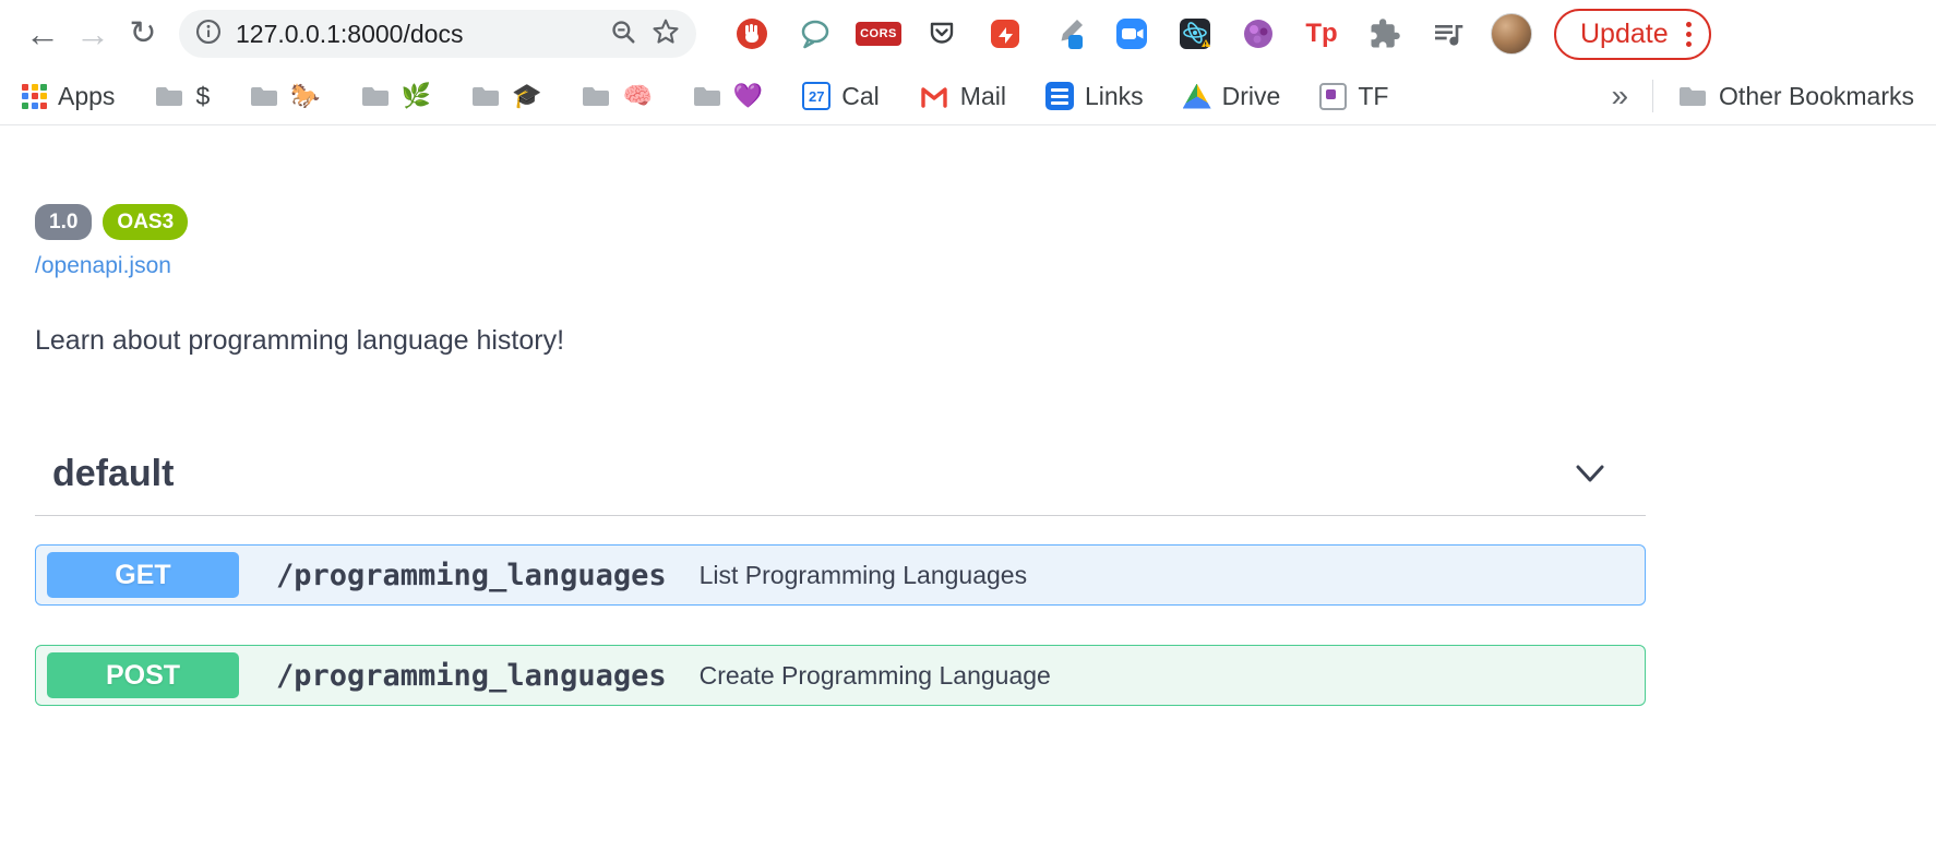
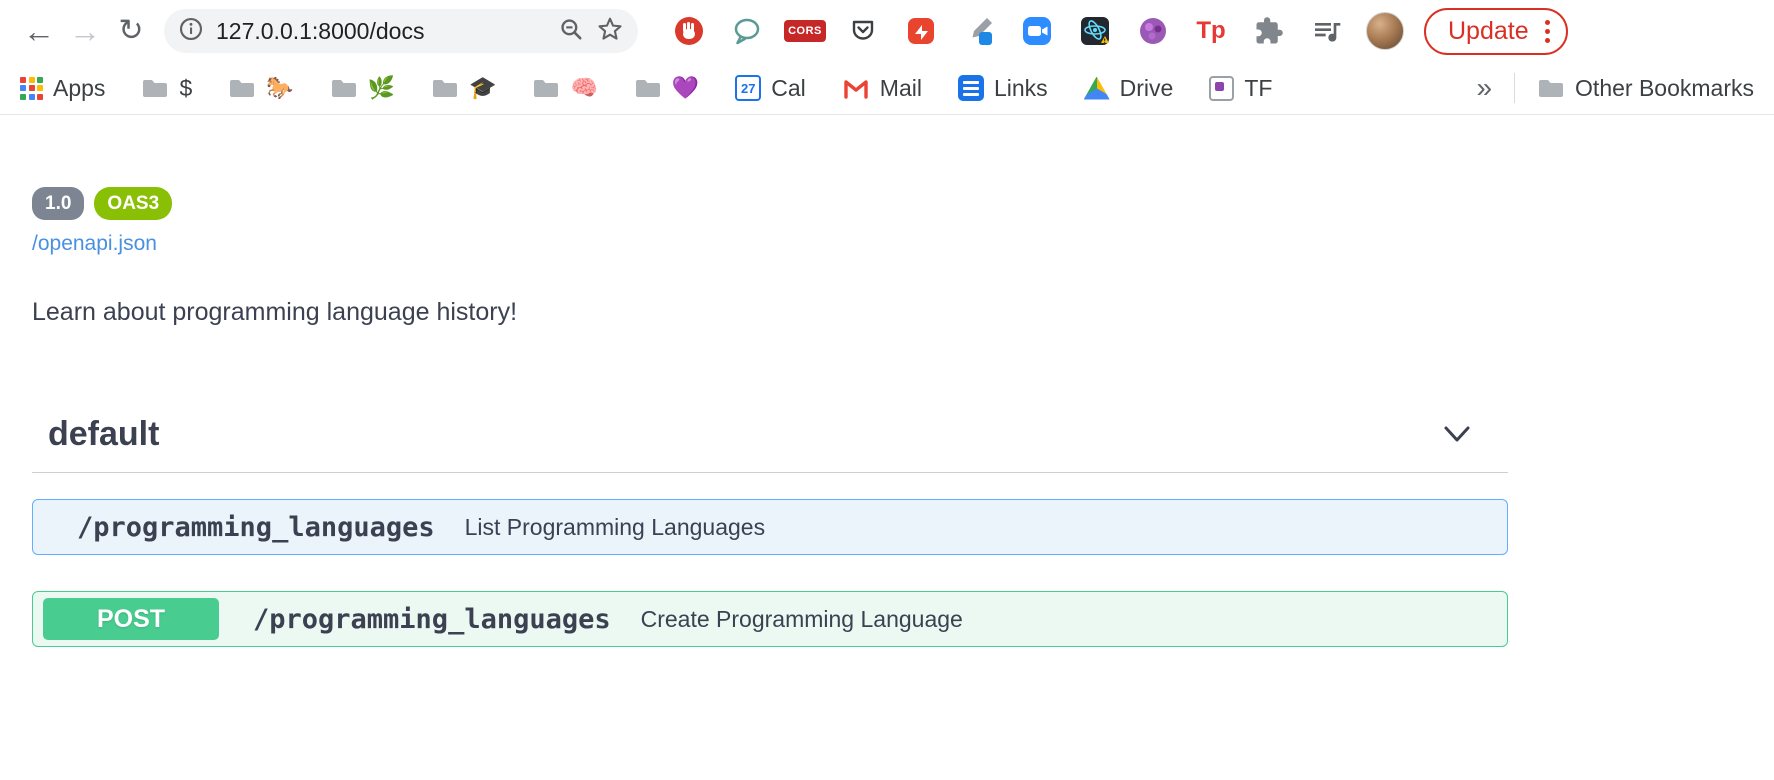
  ←
  →
  ↻
  127.0.0.1:8000/docs
  CORS
  Tp
  Update
  Apps
  $
  🐎
  🌿
  🎓
  🧠
  💜
  27
  Cal
  Mail
  Links
  Drive
  TF
  »
  Other Bookmarks
  1.0
  OAS3
  /openapi.json
  Learn about programming language history!
  default
- GET
  /programming_languages
  List Programming Languages
  POST
  /programming_languages
  Create Programming Language
